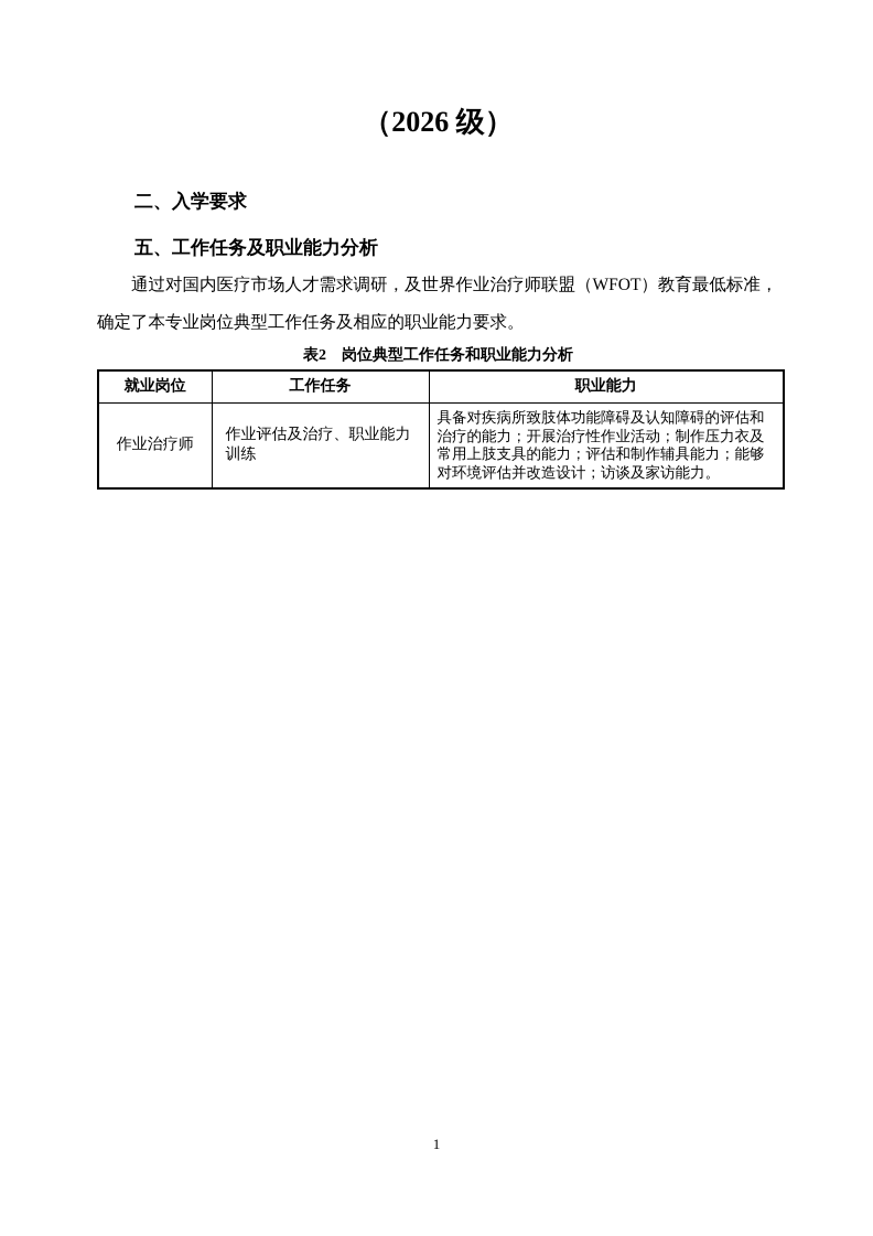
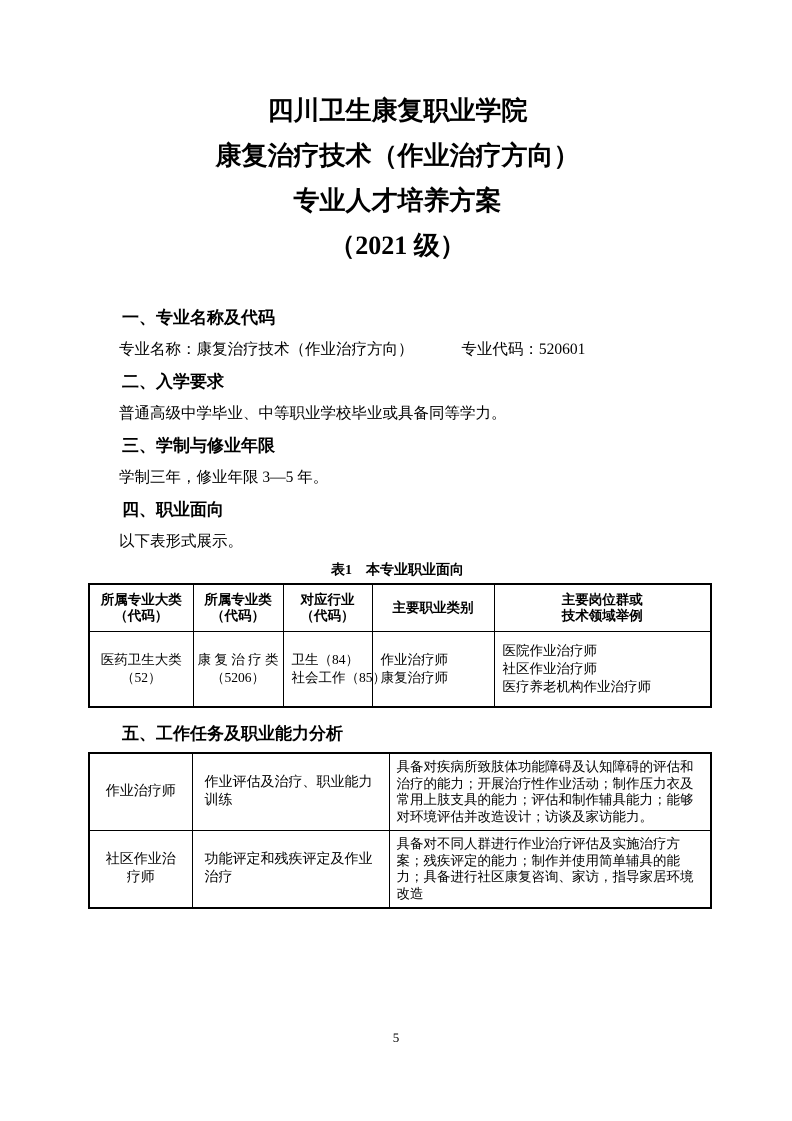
+ 四川卫生康复职业学院
+ 康复治疗技术（作业治疗方向）
+ 专业人才培养方案
- （2026 级）
+ （2021 级）
+ 一、专业名称及代码
+ 专业名称：康复治疗技术（作业治疗方向） 专业代码：520601
  二、入学要求
+ 普通高级中学毕业、中等职业学校毕业或具备同等学力。
+ 三、学制与修业年限
+ 学制三年，修业年限 3—5 年。
+ 四、职业面向
+ 以下表形式展示。
+ 表1 本专业职业面向
+ 所属专业大类 （代码）	所属专业类 （代码）	对应行业 （代码）	主要职业类别	主要岗位群或 技术领域举例
+ 医药卫生大类 （52）	康 复 治 疗 类 （5206）	卫生（84） 社会工作（85）	作业治疗师 康复治疗师	医院作业治疗师 社区作业治疗师 医疗养老机构作业治疗师
  五、工作任务及职业能力分析
- 通过对国内医疗市场人才需求调研，及世界作业治疗师联盟（WFOT）教育最低标准，确定了本专业岗位典型工作任务及相应的职业能力要求。
- 表2 岗位典型工作任务和职业能力分析
- 就业岗位	工作任务	职业能力
  作业治疗师	作业评估及治疗、职业能力训练	具备对疾病所致肢体功能障碍及认知障碍的评估和治疗的能力；开展治疗性作业活动；制作压力衣及常用上肢支具的能力；评估和制作辅具能力；能够对环境评估并改造设计；访谈及家访能力。
+ 社区作业治疗师	功能评定和残疾评定及作业治疗	具备对不同人群进行作业治疗评估及实施治疗方案；残疾评定的能力；制作并使用简单辅具的能力；具备进行社区康复咨询、家访，指导家居环境改造
- 1
+ 5
